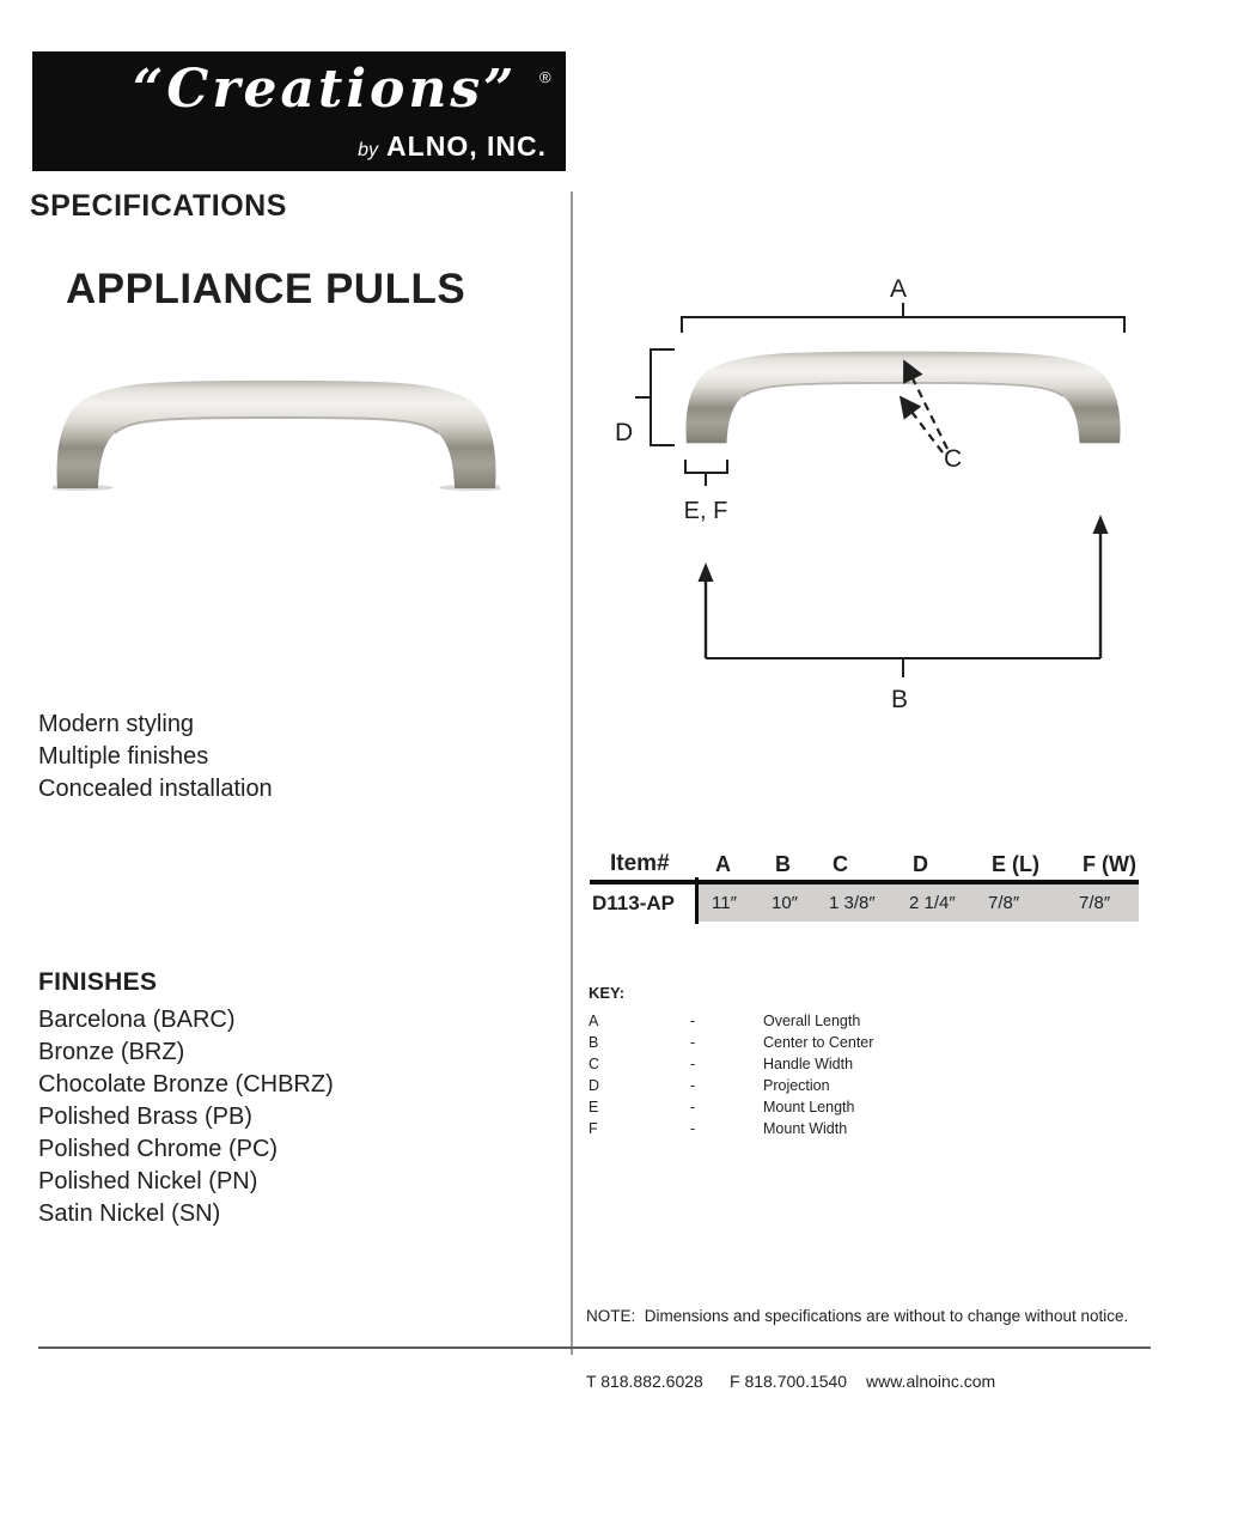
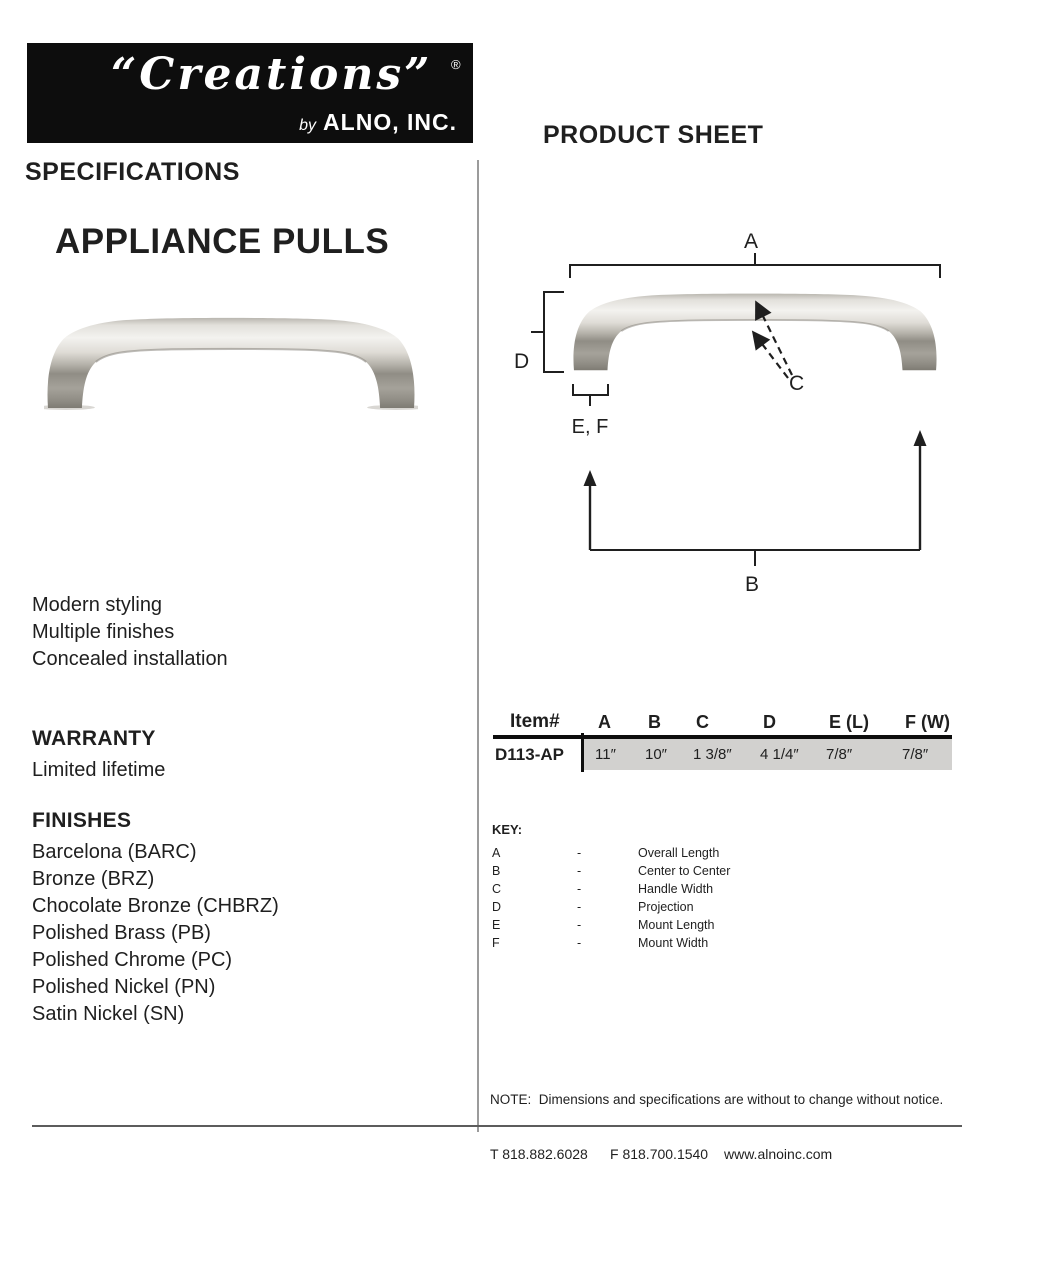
  “Creations”
  ®
  by
  ALNO, INC.
  SPECIFICATIONS
  APPLIANCE PULLS
  Modern styling
  Multiple finishes
  Concealed installation
+ WARRANTY
+ Limited lifetime
  FINISHES
  Barcelona (BARC)
  Bronze (BRZ)
  Chocolate Bronze (CHBRZ)
  Polished Brass (PB)
  Polished Chrome (PC)
  Polished Nickel (PN)
  Satin Nickel (SN)
+ PRODUCT SHEET
  A
  D
  C
  E, F
  B
  Item#
  A
  B
  C
  D
  E (L)
  F (W)
  D113-AP
  11″
  10″
  1 3/8″
- 2 1/4″
+ 4 1/4″
  7/8″
  7/8″
  KEY:
  A
  -
  Overall Length
  B
  -
  Center to Center
  C
  -
  Handle Width
  D
  -
  Projection
  E
  -
  Mount Length
  F
  -
  Mount Width
  NOTE: Dimensions and specifications are without to change without notice.
  T 818.882.6028
  F 818.700.1540
  www.alnoinc.com
